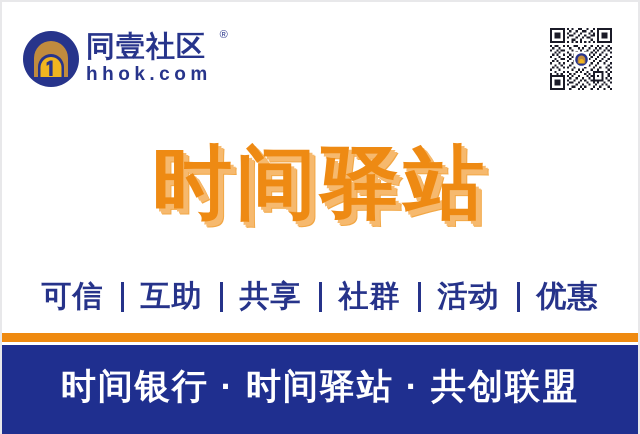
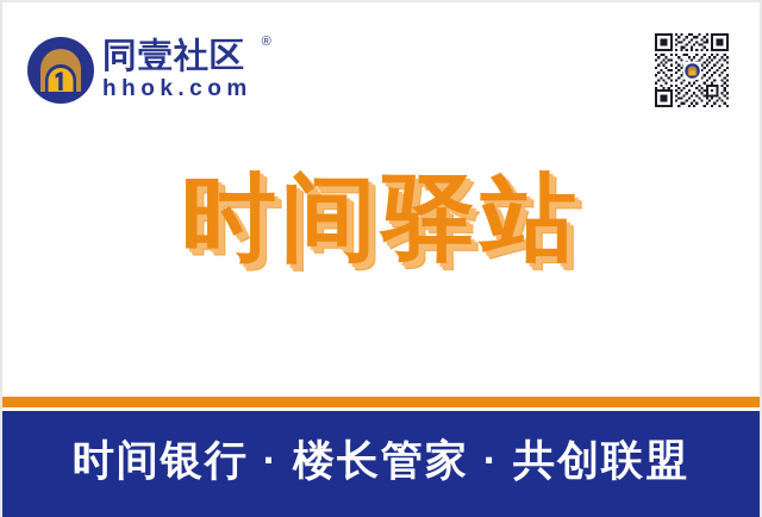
  同壹社区
  ®
  hhok.com
  时间驿站
- 可信
- 互助
- 共享
- 社群
- 活动
- 优惠
- 时间银行 · 时间驿站 · 共创联盟
+ 时间银行 · 楼长管家 · 共创联盟
